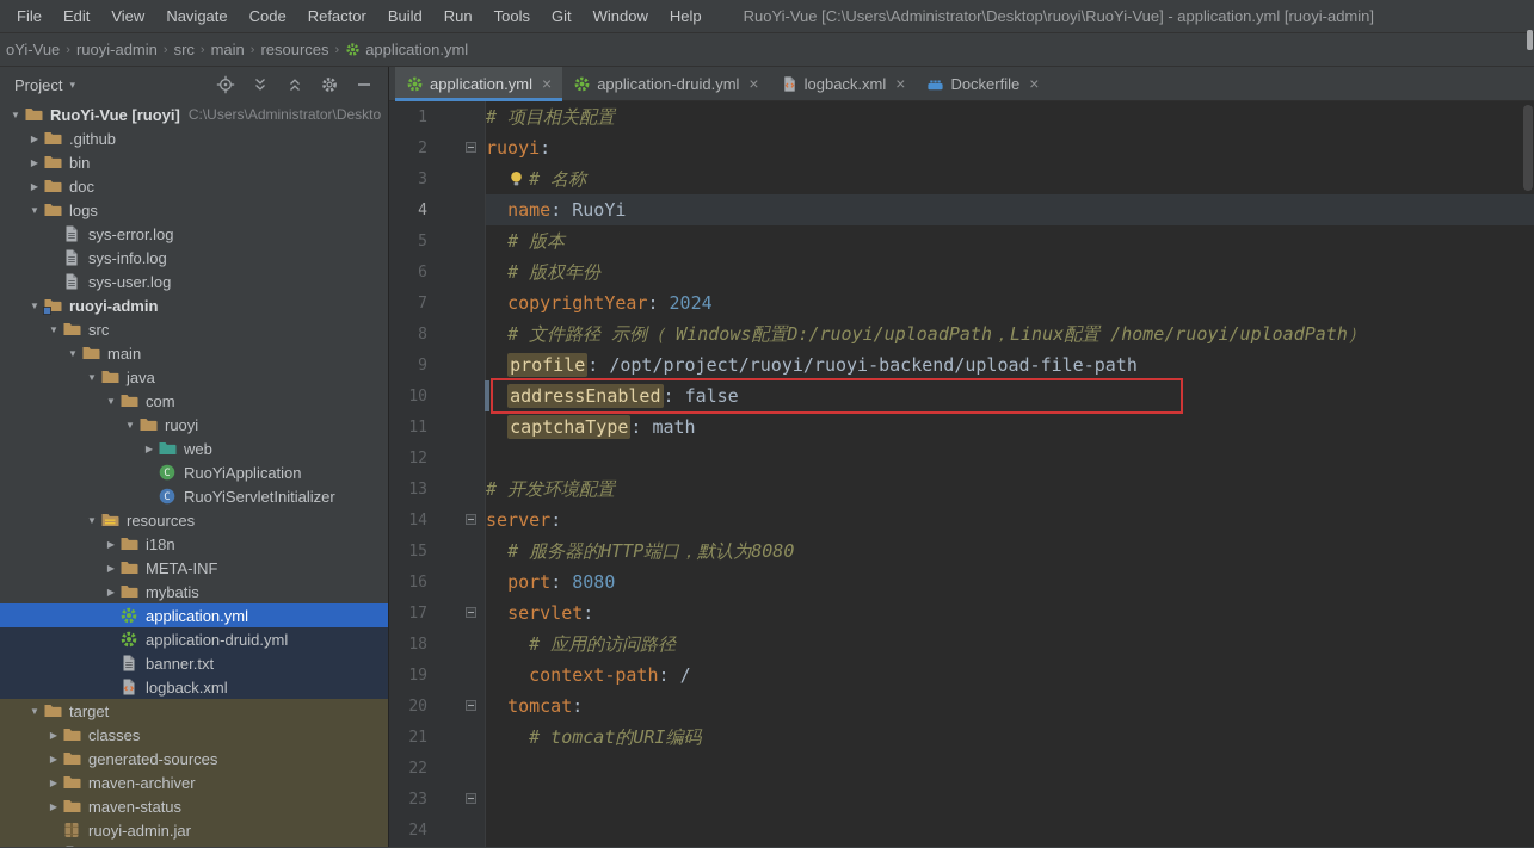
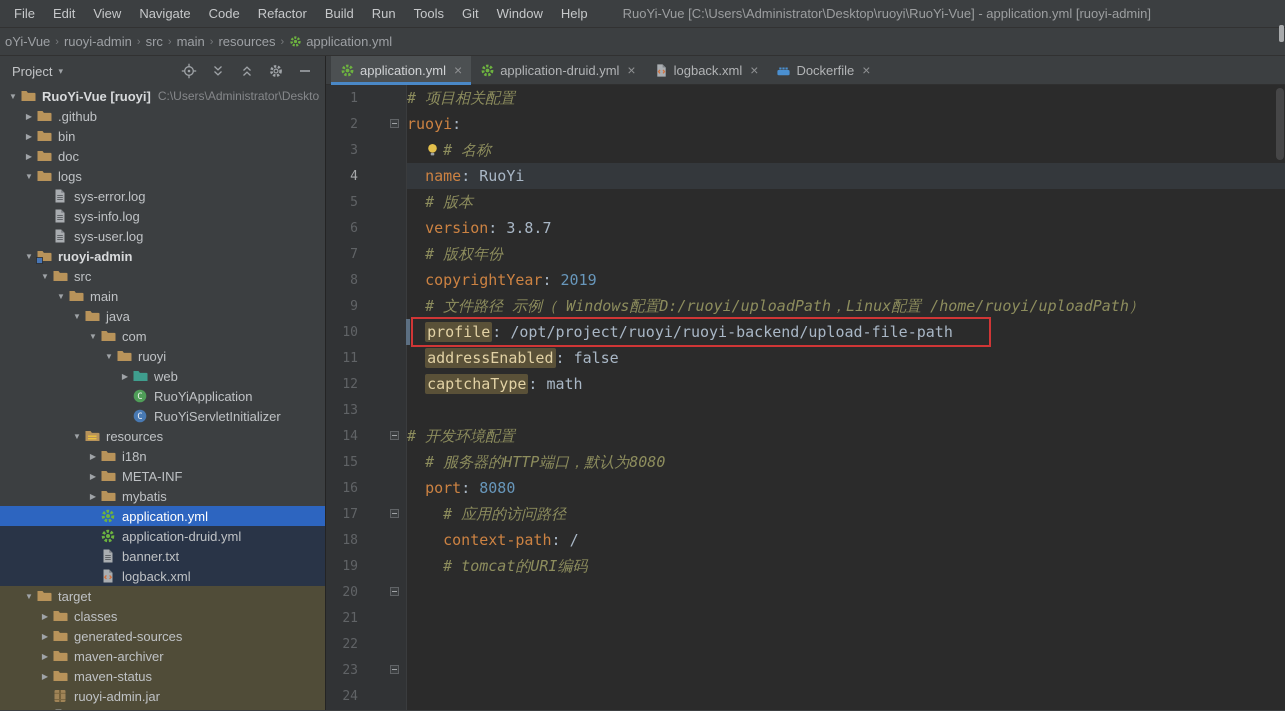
  File
  Edit
  View
  Navigate
  Code
  Refactor
  Build
  Run
  Tools
  Git
  Window
  Help
  RuoYi-Vue [C:\Users\Administrator\Desktop\ruoyi\RuoYi-Vue] - application.yml [ruoyi-admin]
  oYi-Vue
  ›
  ruoyi-admin
  ›
  src
  ›
  main
  ›
  resources
  ›
  application.yml
  Project
  ▾
  ▼
  RuoYi-Vue [ruoyi]
  C:\Users\Administrator\Deskto
  ▶
  .github
  ▶
  bin
  ▶
  doc
  ▼
  logs
  sys-error.log
  sys-info.log
  sys-user.log
  ▼
  ruoyi-admin
  ▼
  src
  ▼
  main
  ▼
  java
  ▼
  com
  ▼
  ruoyi
  ▶
  web
  C
  RuoYiApplication
  C
  RuoYiServletInitializer
  ▼
  resources
  ▶
  i18n
  ▶
  META-INF
  ▶
  mybatis
  application.yml
  application-druid.yml
  banner.txt
  logback.xml
  ▼
  target
  ▶
  classes
  ▶
  generated-sources
  ▶
  maven-archiver
  ▶
  maven-status
  ruoyi-admin.jar
  application.yml
  ×
  application-druid.yml
  ×
  logback.xml
  ×
  Dockerfile
  ×
  1
  2
  3
  4
  5
  6
  7
  8
  9
  10
  11
  12
  13
  14
  15
  16
  17
  18
  19
  20
  21
  22
  23
  24
  # 项目相关配置
  ruoyi:
  # 名称
  name: RuoYi
  # 版本
+ version: 3.8.7
  # 版权年份
- copyrightYear: 2024
+ copyrightYear: 2019
  # 文件路径 示例（ Windows配置D:/ruoyi/uploadPath，Linux配置 /home/ruoyi/uploadPath）
  profile: /opt/project/ruoyi/ruoyi-backend/upload-file-path
  addressEnabled: false
  captchaType: math
  # 开发环境配置
- server:
  # 服务器的HTTP端口，默认为8080
  port: 8080
- servlet:
  # 应用的访问路径
  context-path: /
- tomcat:
  # tomcat的URI编码
